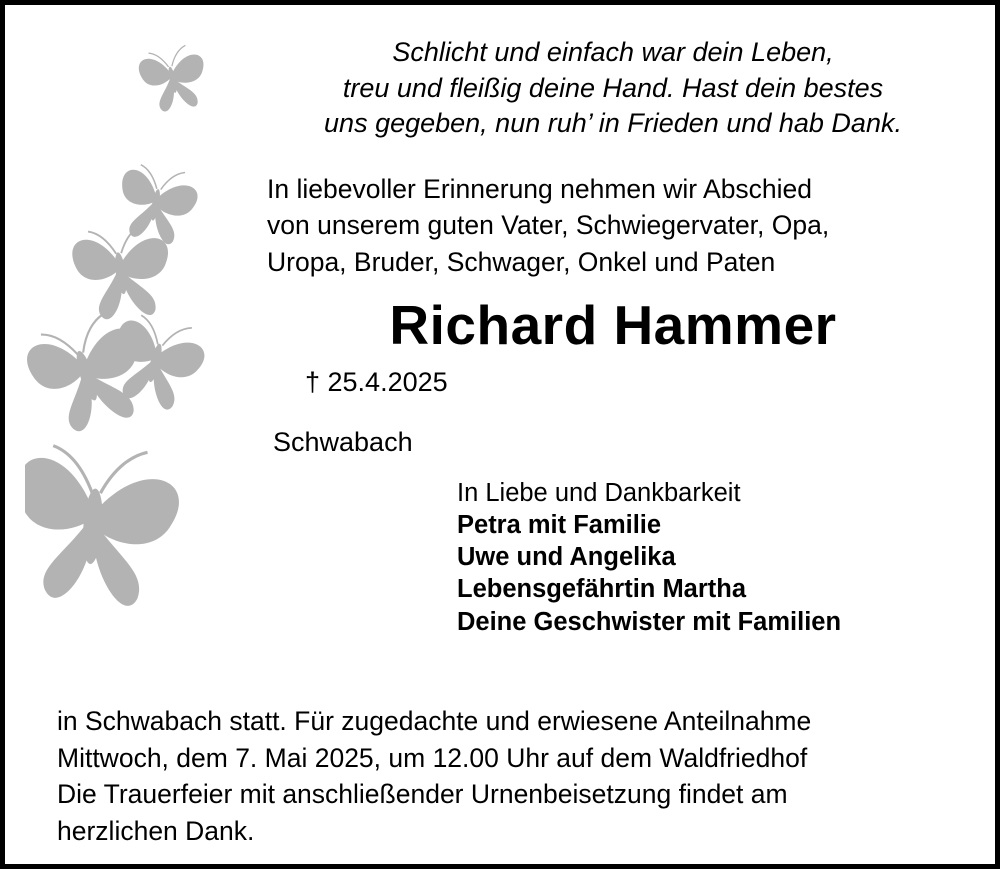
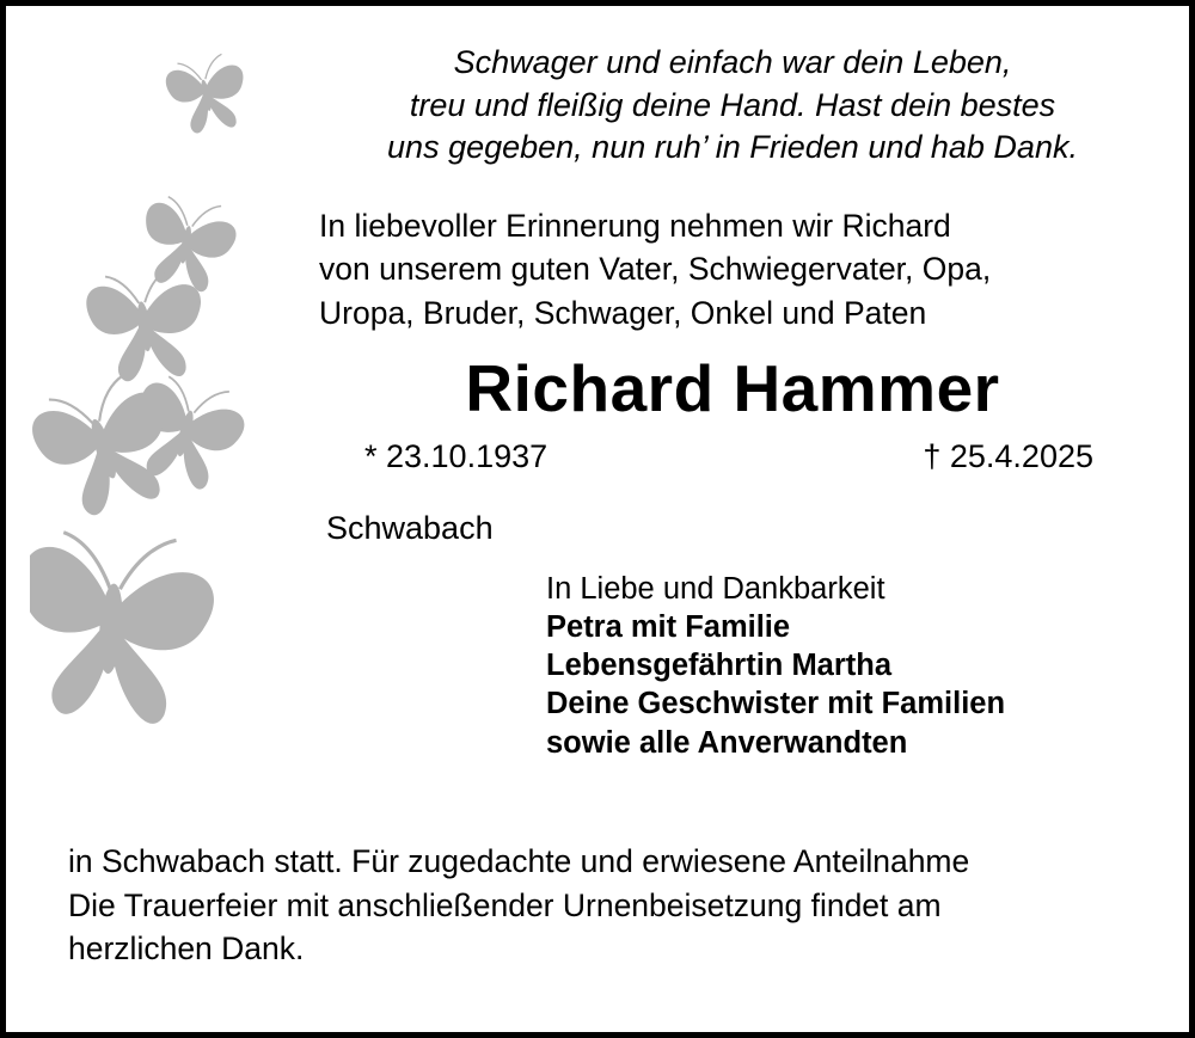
- Schlicht und einfach war dein Leben,
+ Schwager und einfach war dein Leben,
  treu und fleißig deine Hand. Hast dein bestes
  uns gegeben, nun ruh’ in Frieden und hab Dank.
- In liebevoller Erinnerung nehmen wir Abschied
+ In liebevoller Erinnerung nehmen wir Richard
  von unserem guten Vater, Schwiegervater, Opa,
  Uropa, Bruder, Schwager, Onkel und Paten
  Richard Hammer
+ * 23.10.1937
  † 25.4.2025
  Schwabach
  In Liebe und Dankbarkeit
  Petra mit Familie
- Uwe und Angelika
  Lebensgefährtin Martha
  Deine Geschwister mit Familien
+ sowie alle Anverwandten
  in Schwabach statt. Für zugedachte und erwiesene Anteilnahme
- Mittwoch, dem 7. Mai 2025, um 12.00 Uhr auf dem Waldfriedhof
  Die Trauerfeier mit anschließender Urnenbeisetzung findet am
  herzlichen Dank.
